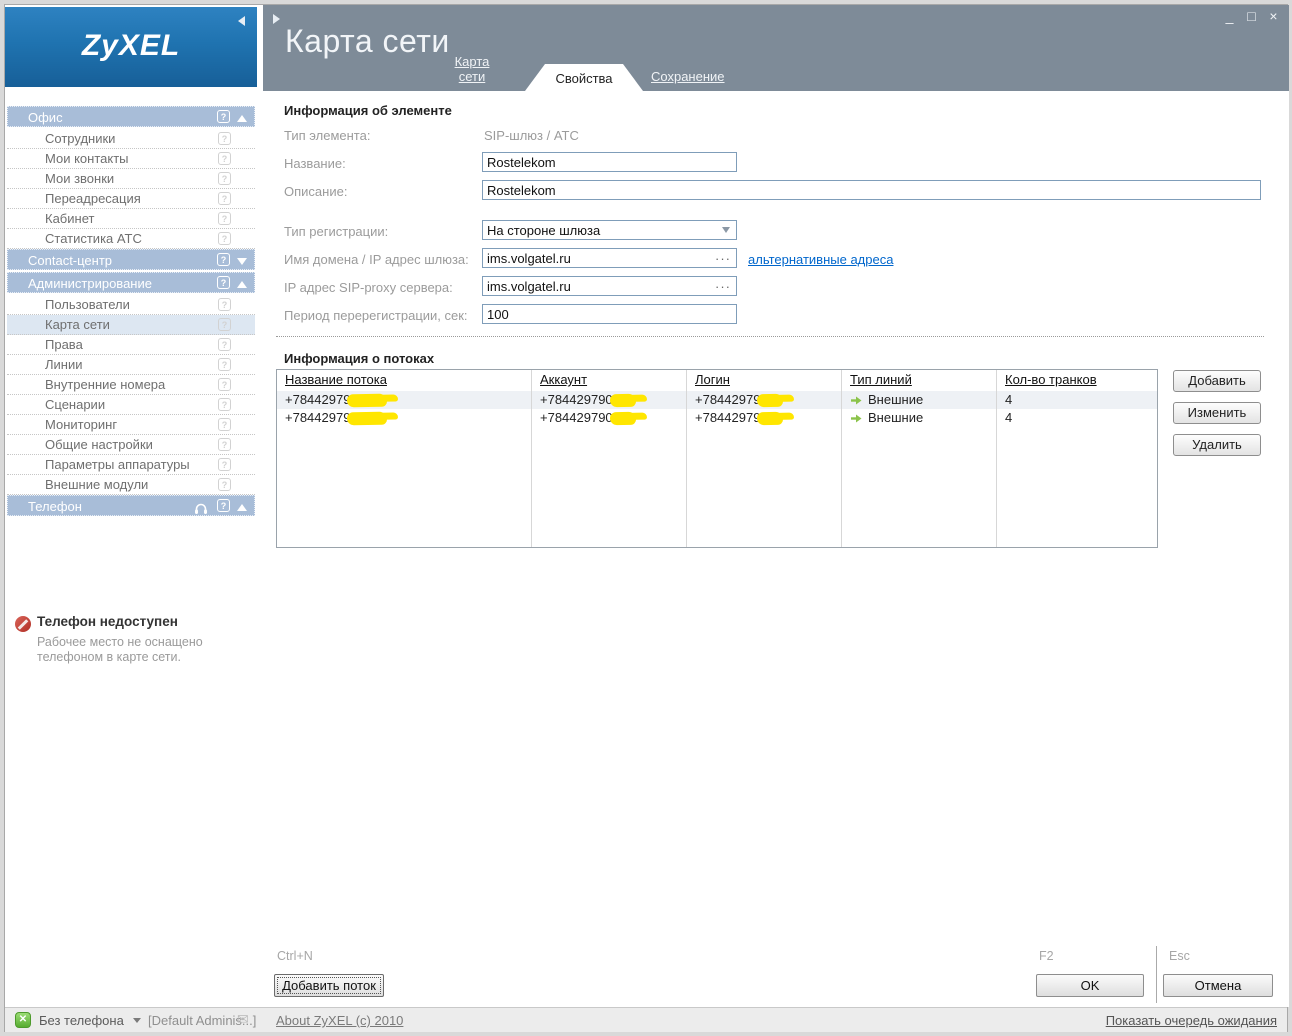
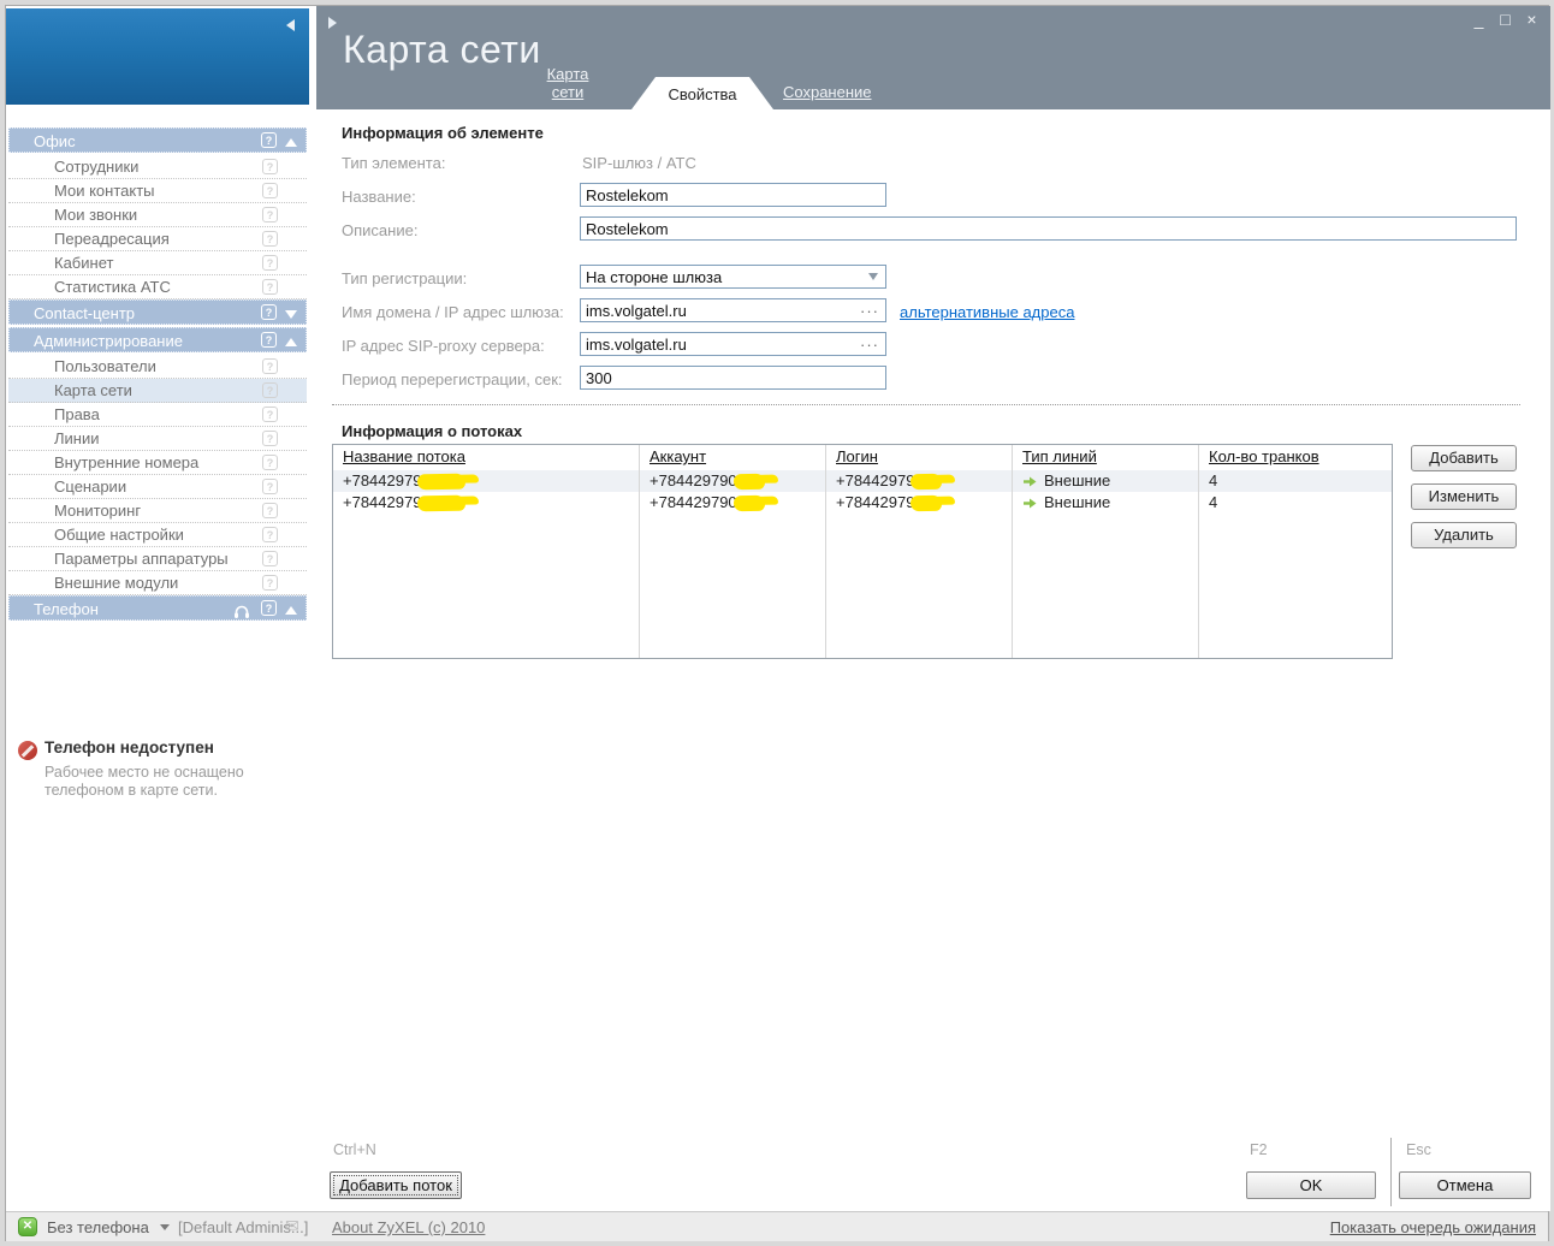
- ZyXEL
  Карта сети
  _
  □
  ×
  Карта сети
  Свойства
  Сохранение
  Офис
  ?
  Сотрудники
  ?
  Мои контакты
  ?
  Мои звонки
  ?
  Переадресация
  ?
  Кабинет
  ?
  Статистика АТС
  ?
  Contact-центр
  ?
  Администрирование
  ?
  Пользователи
  ?
  Карта сети
  ?
  Права
  ?
  Линии
  ?
  Внутренние номера
  ?
  Сценарии
  ?
  Мониторинг
  ?
  Общие настройки
  ?
  Параметры аппаратуры
  ?
  Внешние модули
  ?
  Телефон
  ?
  Телефон недоступен
  Рабочее место не оснащено телефоном в карте сети.
  Информация об элементе
  Тип элемента:
  SIP-шлюз / АТС
  Название:
  Rostelekom
  Описание:
  Rostelekom
  Тип регистрации:
  На стороне шлюза
  Имя домена / IP адрес шлюза:
  ims.volgatel.ru
  ···
  альтернативные адреса
  IP адрес SIP-proxy сервера:
  ims.volgatel.ru
  ···
  Период перерегистрации, сек:
- 100
+ 300
  Информация о потоках
  Название потока
  Аккаунт
  Логин
  Тип линий
  Кол-во транков
  +7844297
  +78442979
  +7844297
  Внешние
  4
  +7844297
  +78442979
  +7844297
  Внешние
  4
  Добавить
  Изменить
  Удалить
  Ctrl+N
  Добавить поток
  F2
  OK
  Esc
  Отмена
  ✕
  Без телефона
  [Default Adminis...]
  ✉
  About ZyXEL (c) 2010
  Показать очередь ожидания
